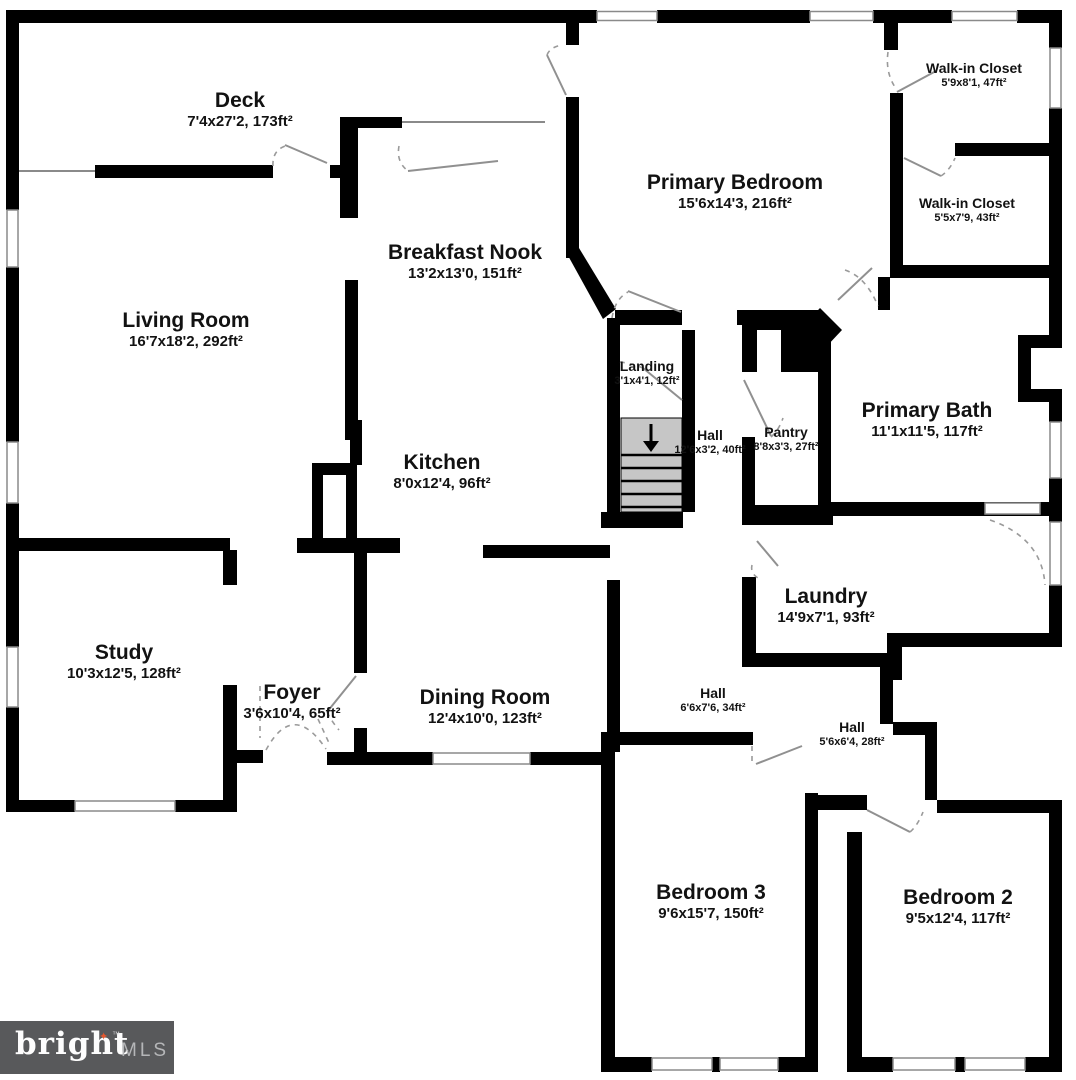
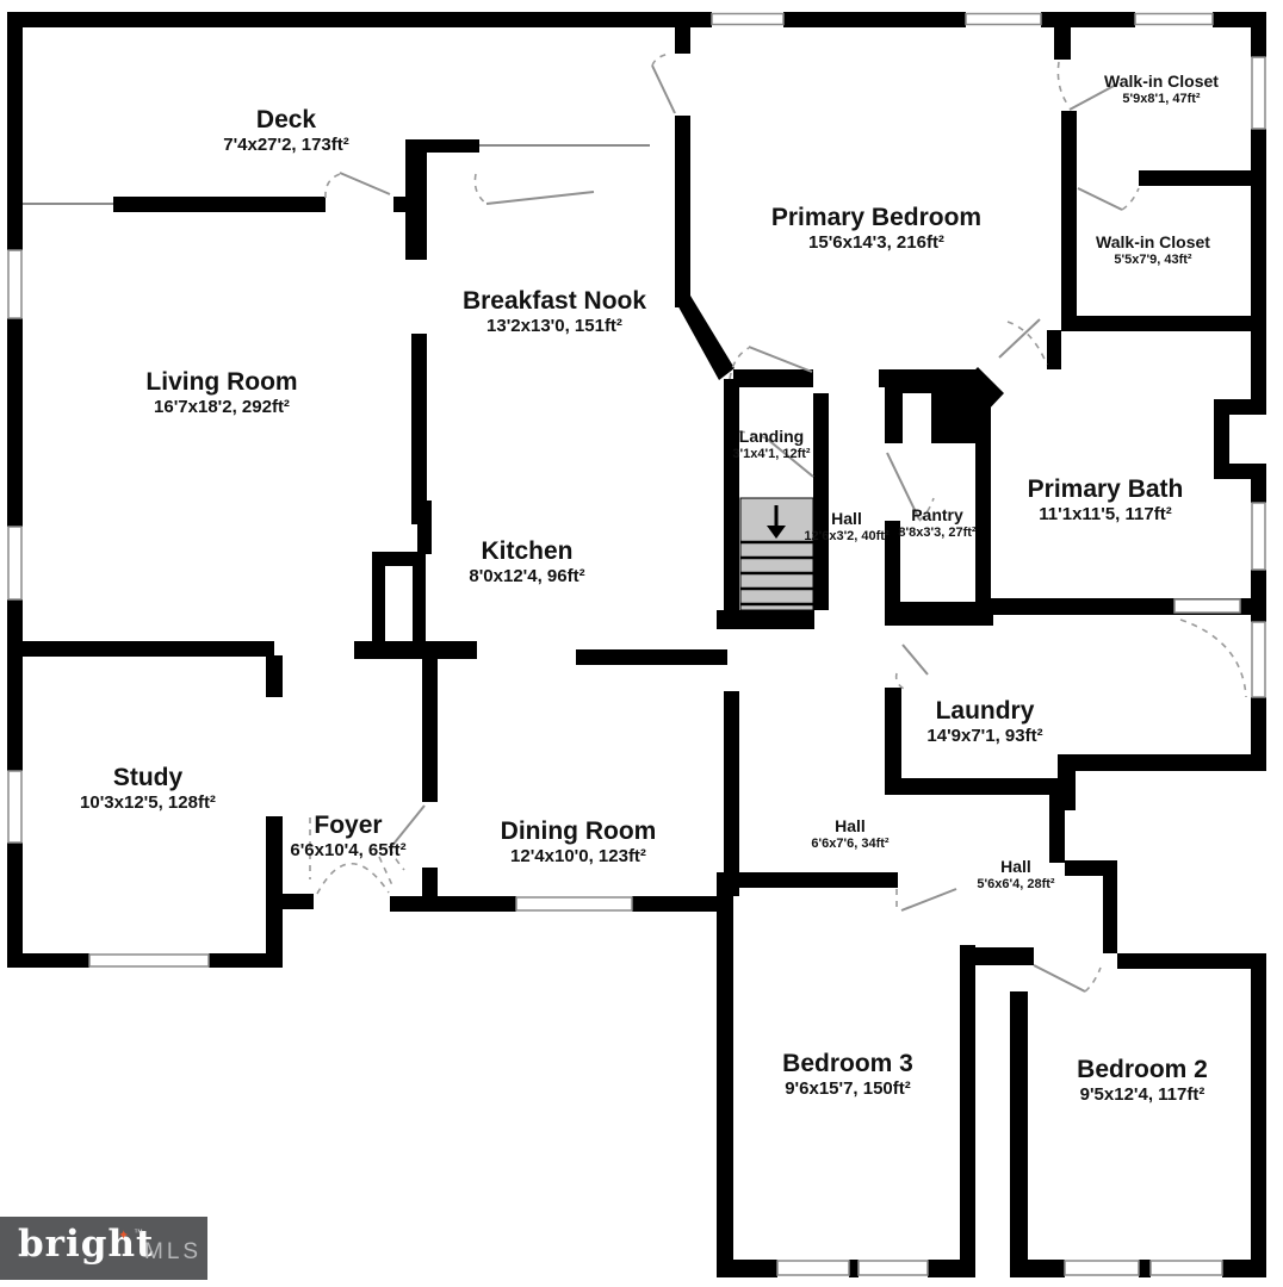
  Deck
  7'4x27'2, 173ft²
  Living Room
  16'7x18'2, 292ft²
  Breakfast Nook
  13'2x13'0, 151ft²
  Primary Bedroom
  15'6x14'3, 216ft²
  Walk-in Closet
  5'9x8'1, 47ft²
  Walk-in Closet
  5'5x7'9, 43ft²
  Landing
  3'1x4'1, 12ft²
  Hall
  12'6x3'2, 40ft²
  Pantry
  8'8x3'3, 27ft²
  Primary Bath
  11'1x11'5, 117ft²
  Kitchen
  8'0x12'4, 96ft²
  Study
  10'3x12'5, 128ft²
  Foyer
- 3'6x10'4, 65ft²
+ 6'6x10'4, 65ft²
  Dining Room
  12'4x10'0, 123ft²
  Laundry
  14'9x7'1, 93ft²
  Hall
  6'6x7'6, 34ft²
  Hall
  5'6x6'4, 28ft²
  Bedroom 3
  9'6x15'7, 150ft²
  Bedroom 2
  9'5x12'4, 117ft²
  bright
  ✦
  ™
  MLS
